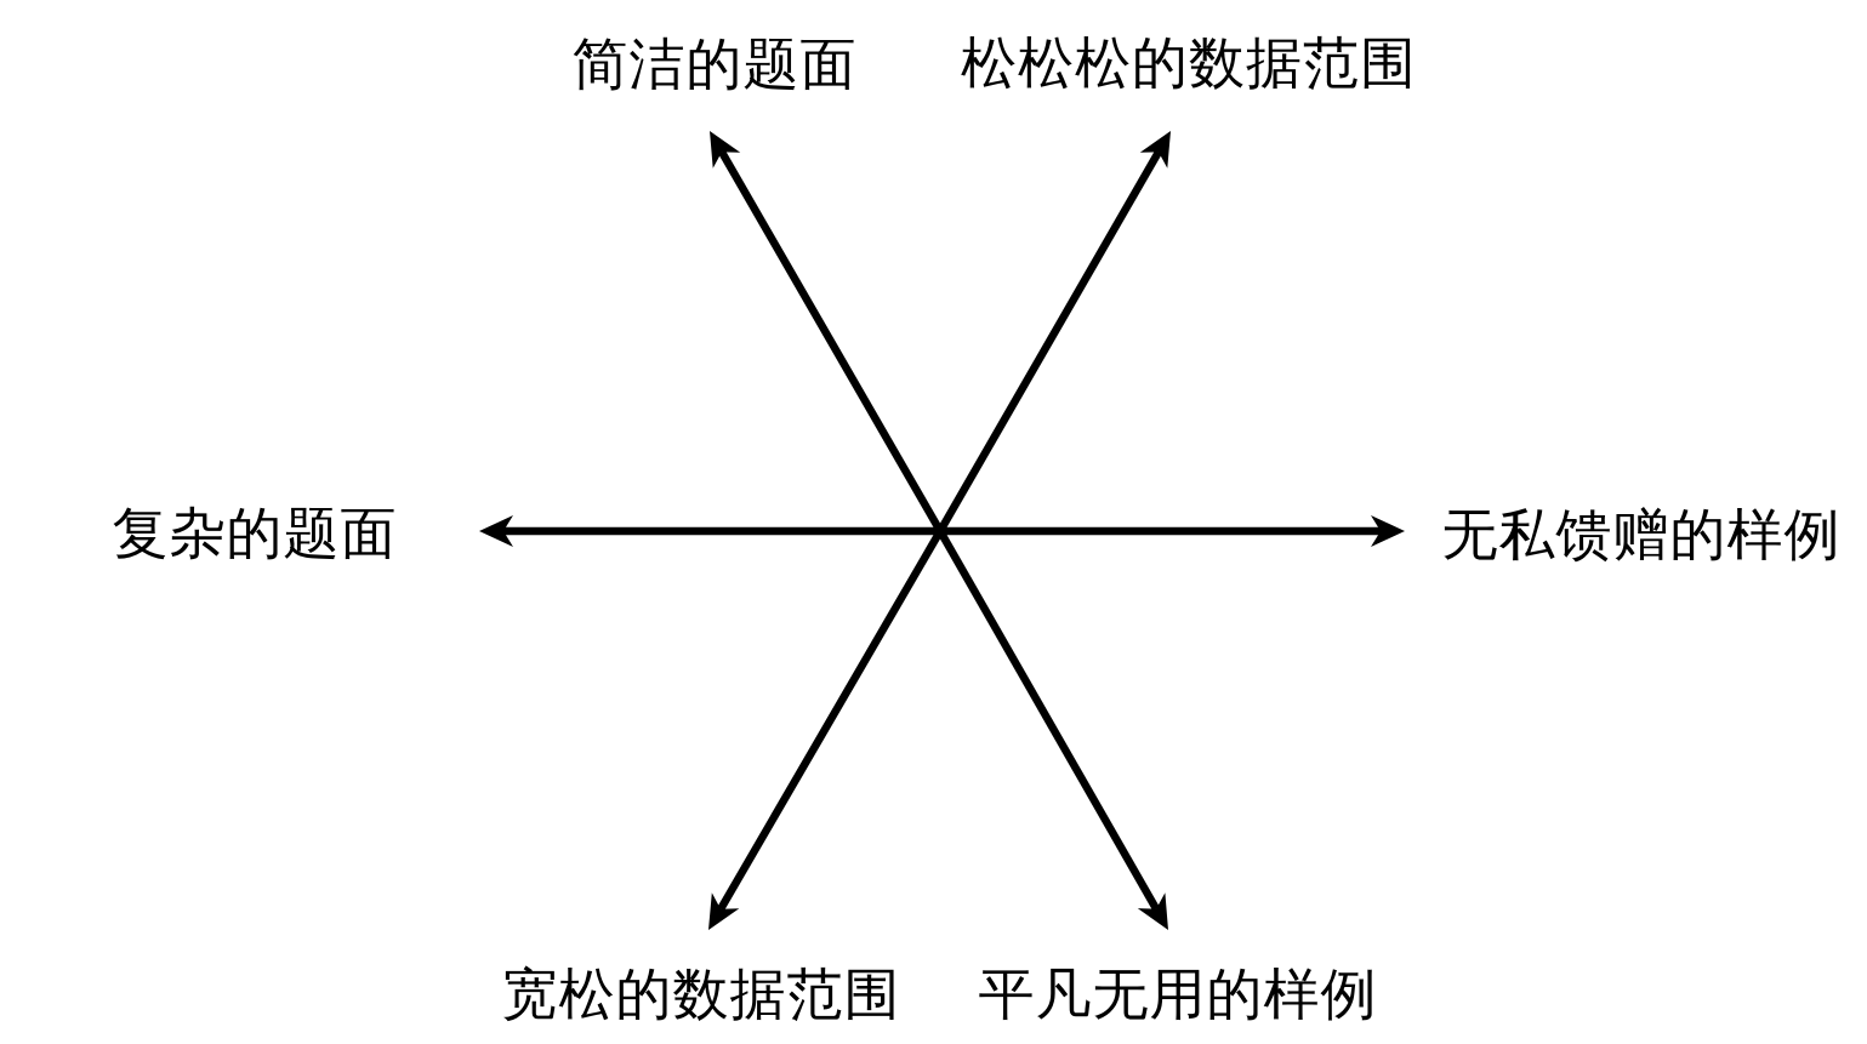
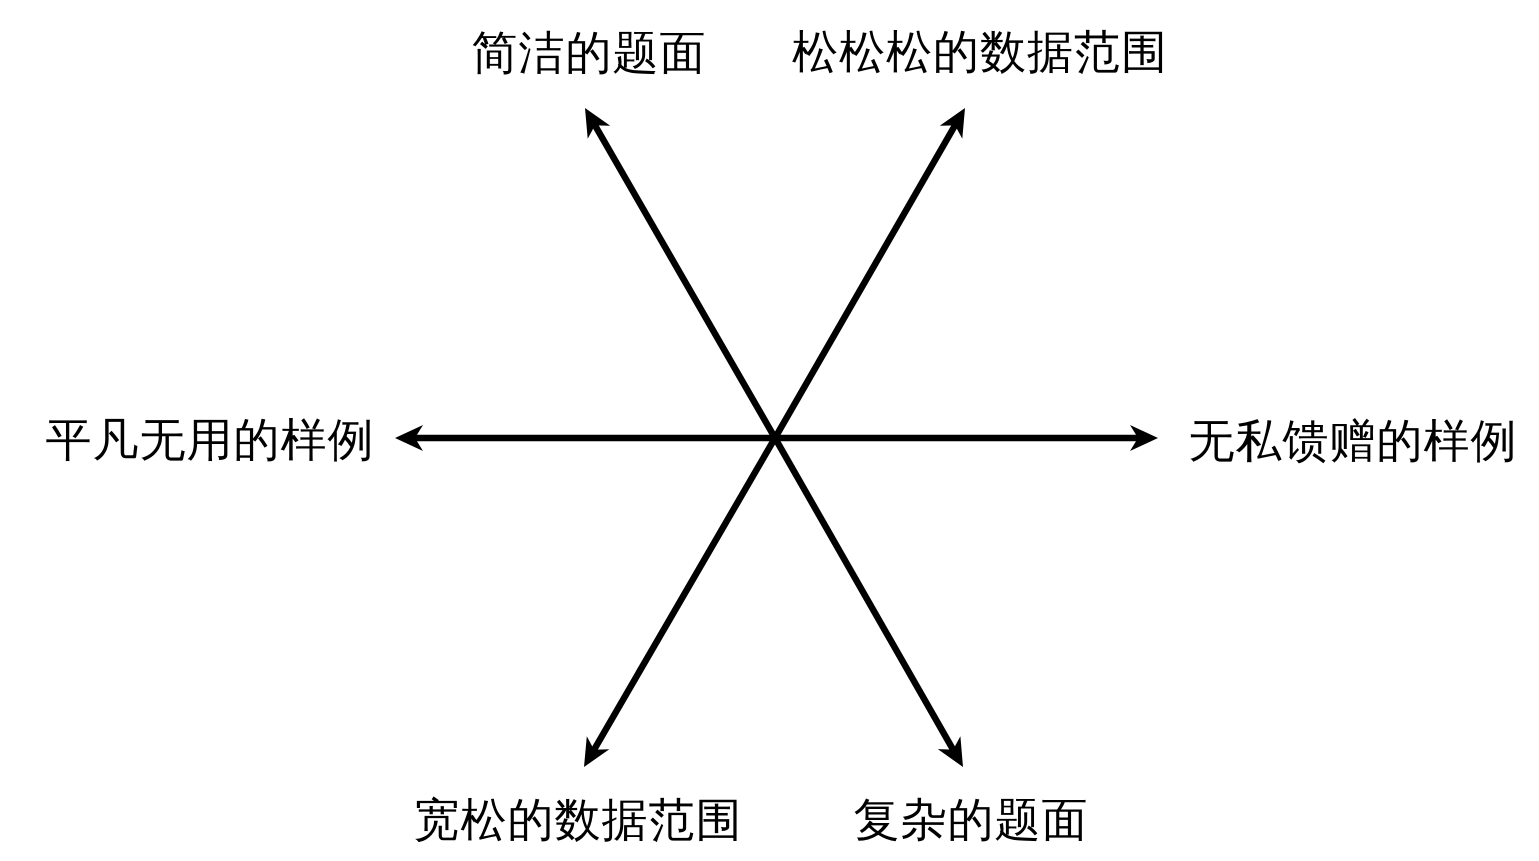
  无私馈赠的样例
  松松松的数据范围
  简洁的题面
- 复杂的题面
+ 平凡无用的样例
  宽松的数据范围
- 平凡无用的样例
+ 复杂的题面
